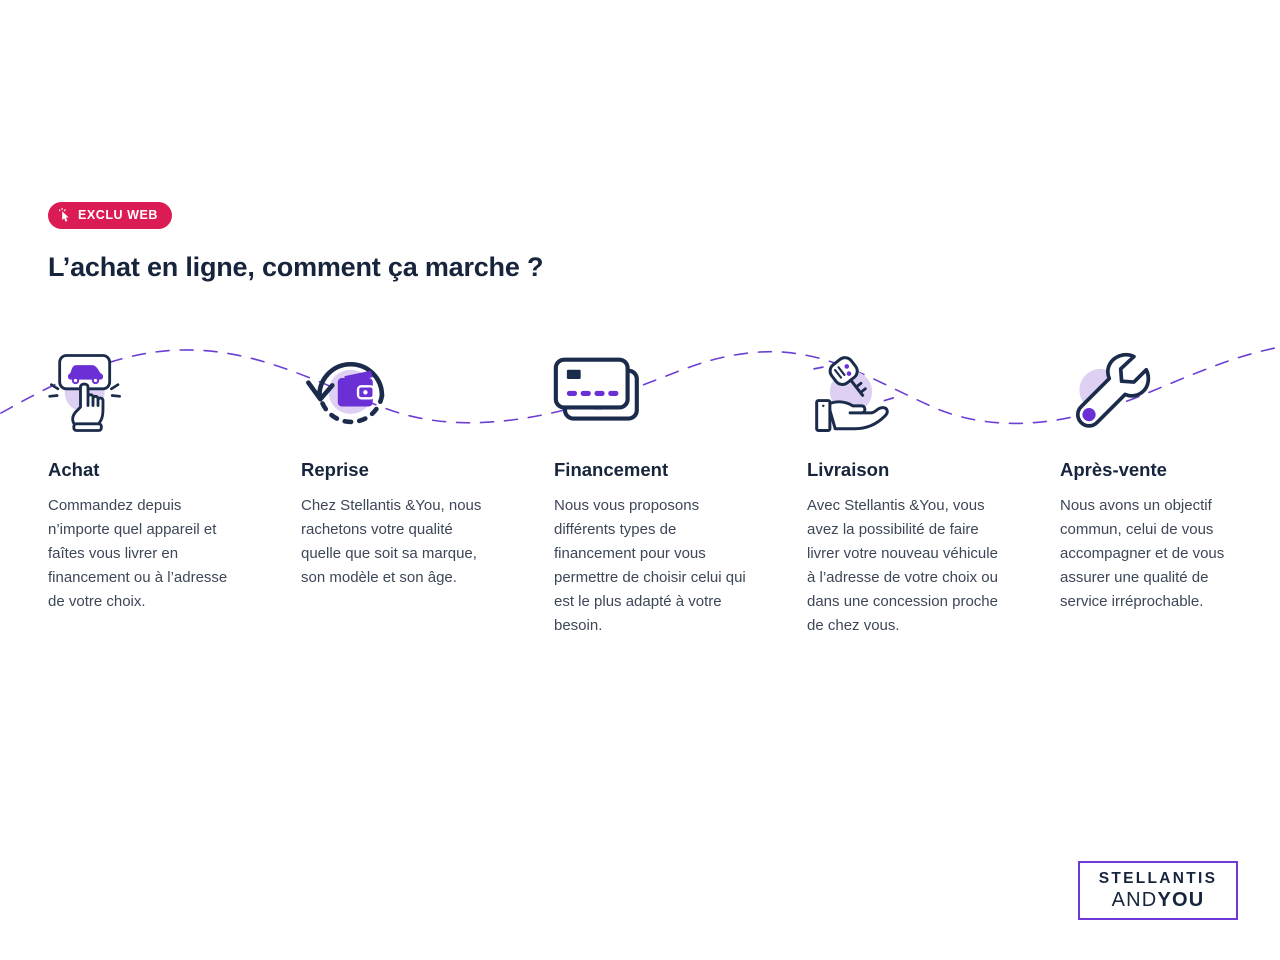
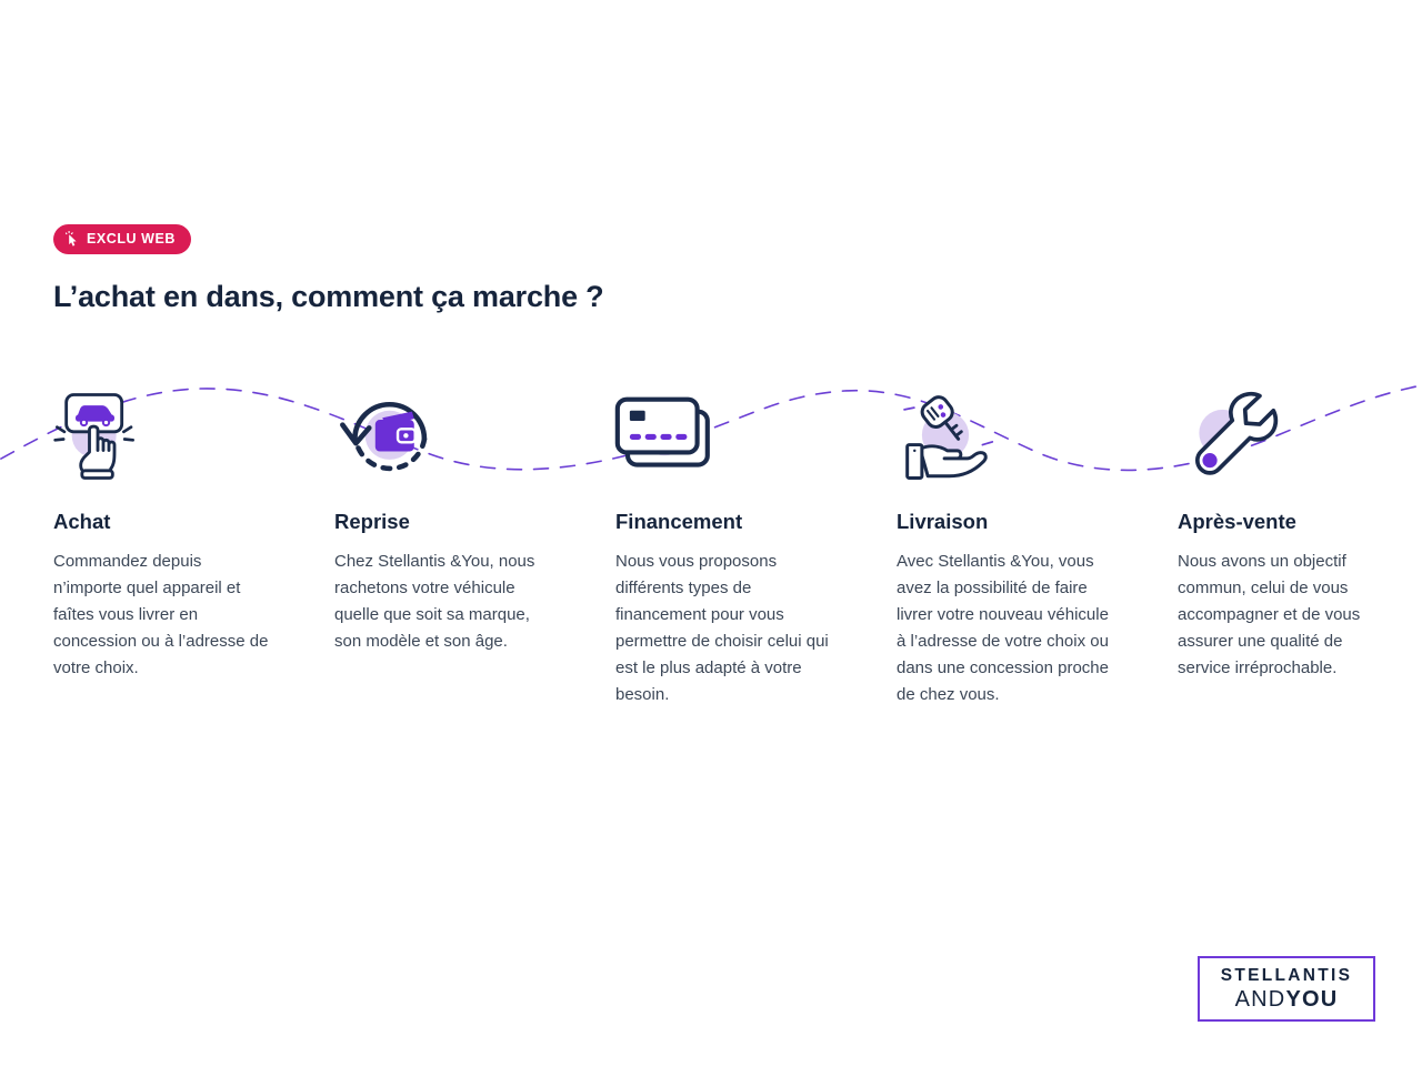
  EXCLU WEB
- L’achat en ligne, comment ça marche ?
+ L’achat en dans, comment ça marche ?
  Achat
- Commandez depuis n’importe quel appareil et faîtes vous livrer en financement ou à l’adresse de votre choix.
+ Commandez depuis n’importe quel appareil et faîtes vous livrer en concession ou à l’adresse de votre choix.
  Reprise
- Chez Stellantis &You, nous rachetons votre qualité quelle que soit sa marque, son modèle et son âge.
+ Chez Stellantis &You, nous rachetons votre véhicule quelle que soit sa marque, son modèle et son âge.
  Financement
  Nous vous proposons différents types de financement pour vous permettre de choisir celui qui est le plus adapté à votre besoin.
  Livraison
  Avec Stellantis &You, vous avez la possibilité de faire livrer votre nouveau véhicule à l’adresse de votre choix ou dans une concession proche de chez vous.
  Après-vente
  Nous avons un objectif commun, celui de vous accompagner et de vous assurer une qualité de service irréprochable.
  STELLANTIS
  AND
  YOU
